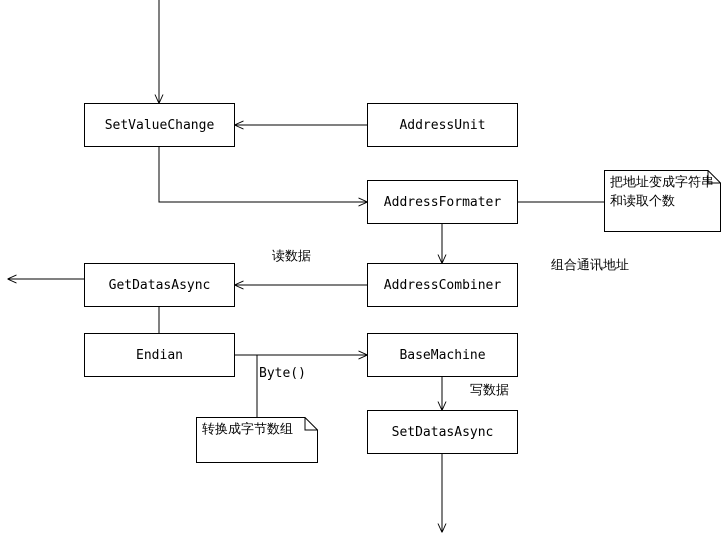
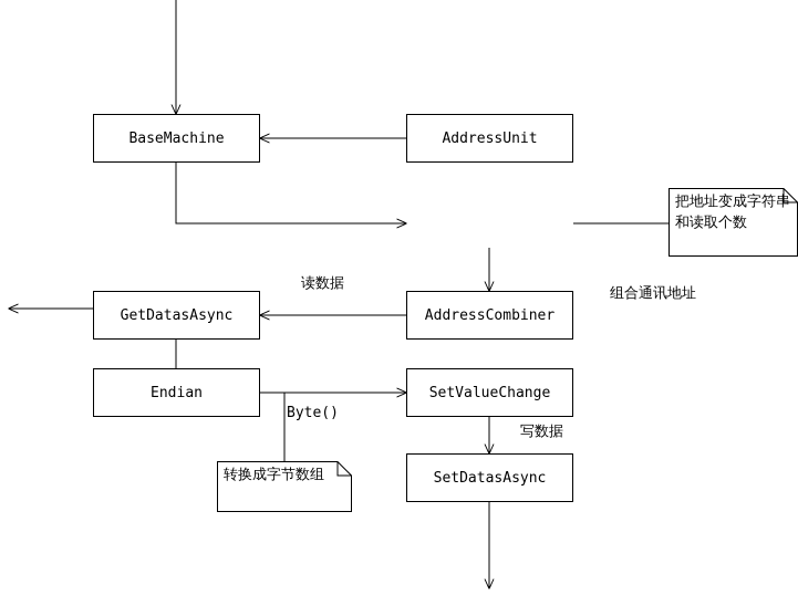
- SetValueChange
+ BaseMachine
  AddressUnit
- AddressFormater
  GetDatasAsync
  AddressCombiner
  Endian
- BaseMachine
+ SetValueChange
  SetDatasAsync
  把地址变成字符串和读取个数
  转换成字节数组
  读数据
  组合通讯地址
  Byte()
  写数据
